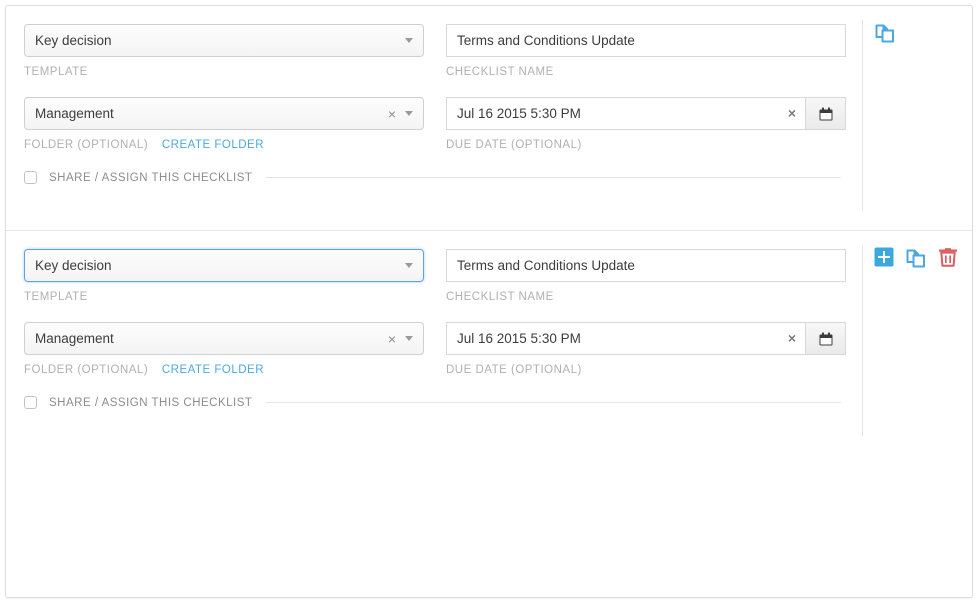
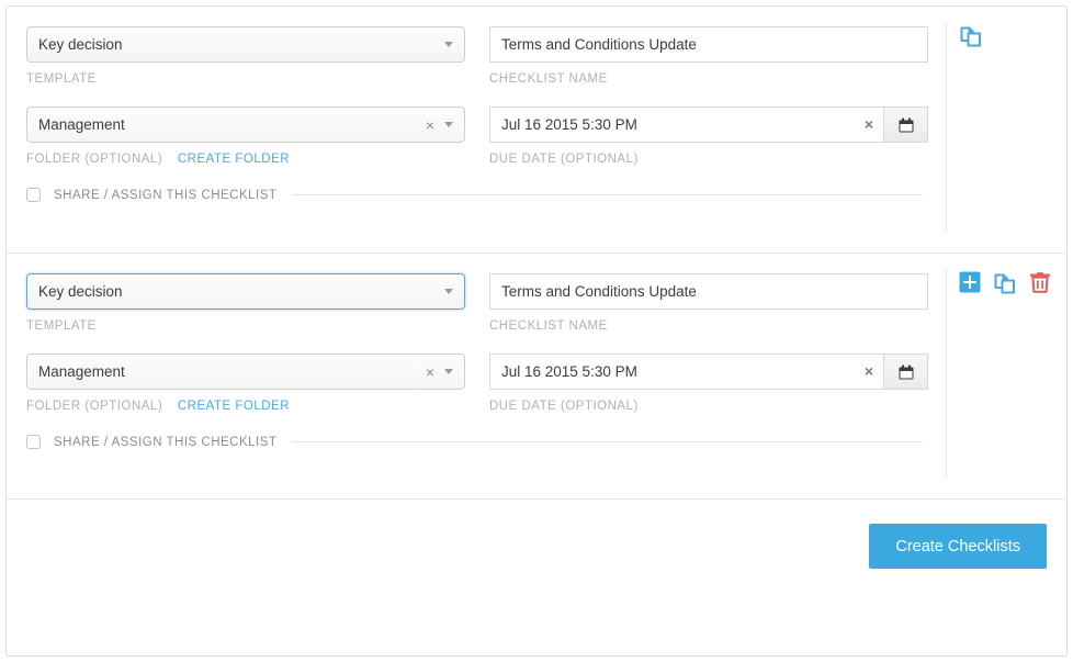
  Key decision
  TEMPLATE
  Terms and Conditions Update
  CHECKLIST NAME
  Management
  ×
  FOLDER (OPTIONAL) CREATE FOLDER
  Jul 16 2015 5:30 PM
  ×
  DUE DATE (OPTIONAL)
  SHARE / ASSIGN THIS CHECKLIST
  Key decision
  TEMPLATE
  Terms and Conditions Update
  CHECKLIST NAME
  Management
  ×
  FOLDER (OPTIONAL) CREATE FOLDER
  Jul 16 2015 5:30 PM
  ×
  DUE DATE (OPTIONAL)
  SHARE / ASSIGN THIS CHECKLIST
+ Create Checklists
